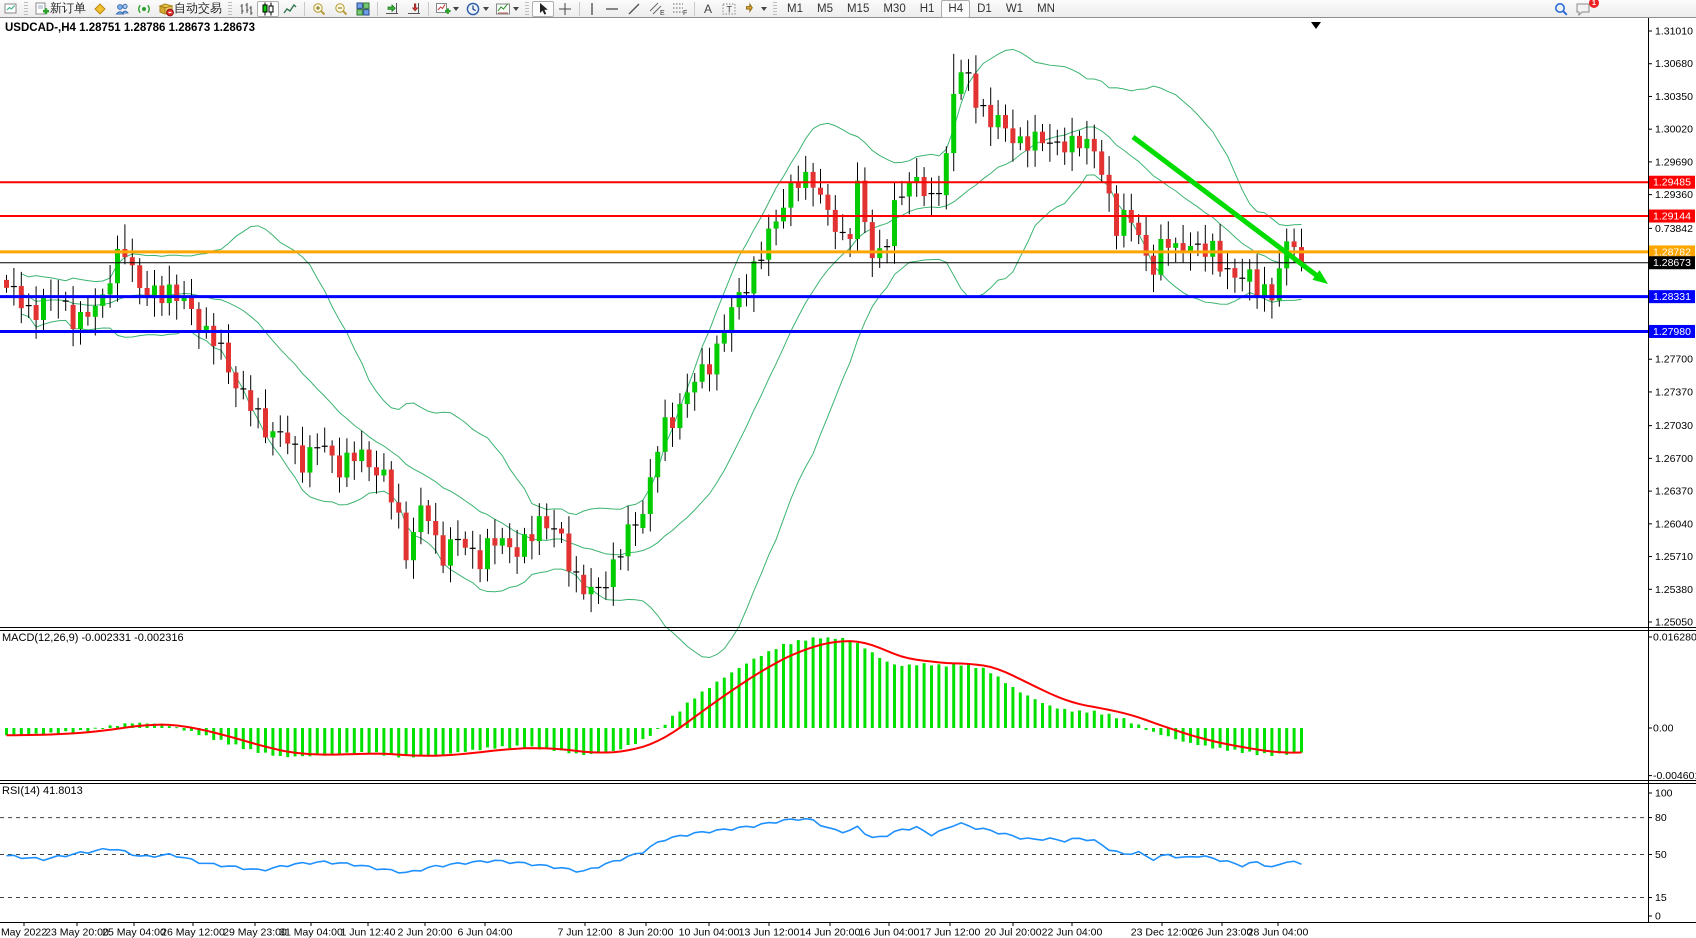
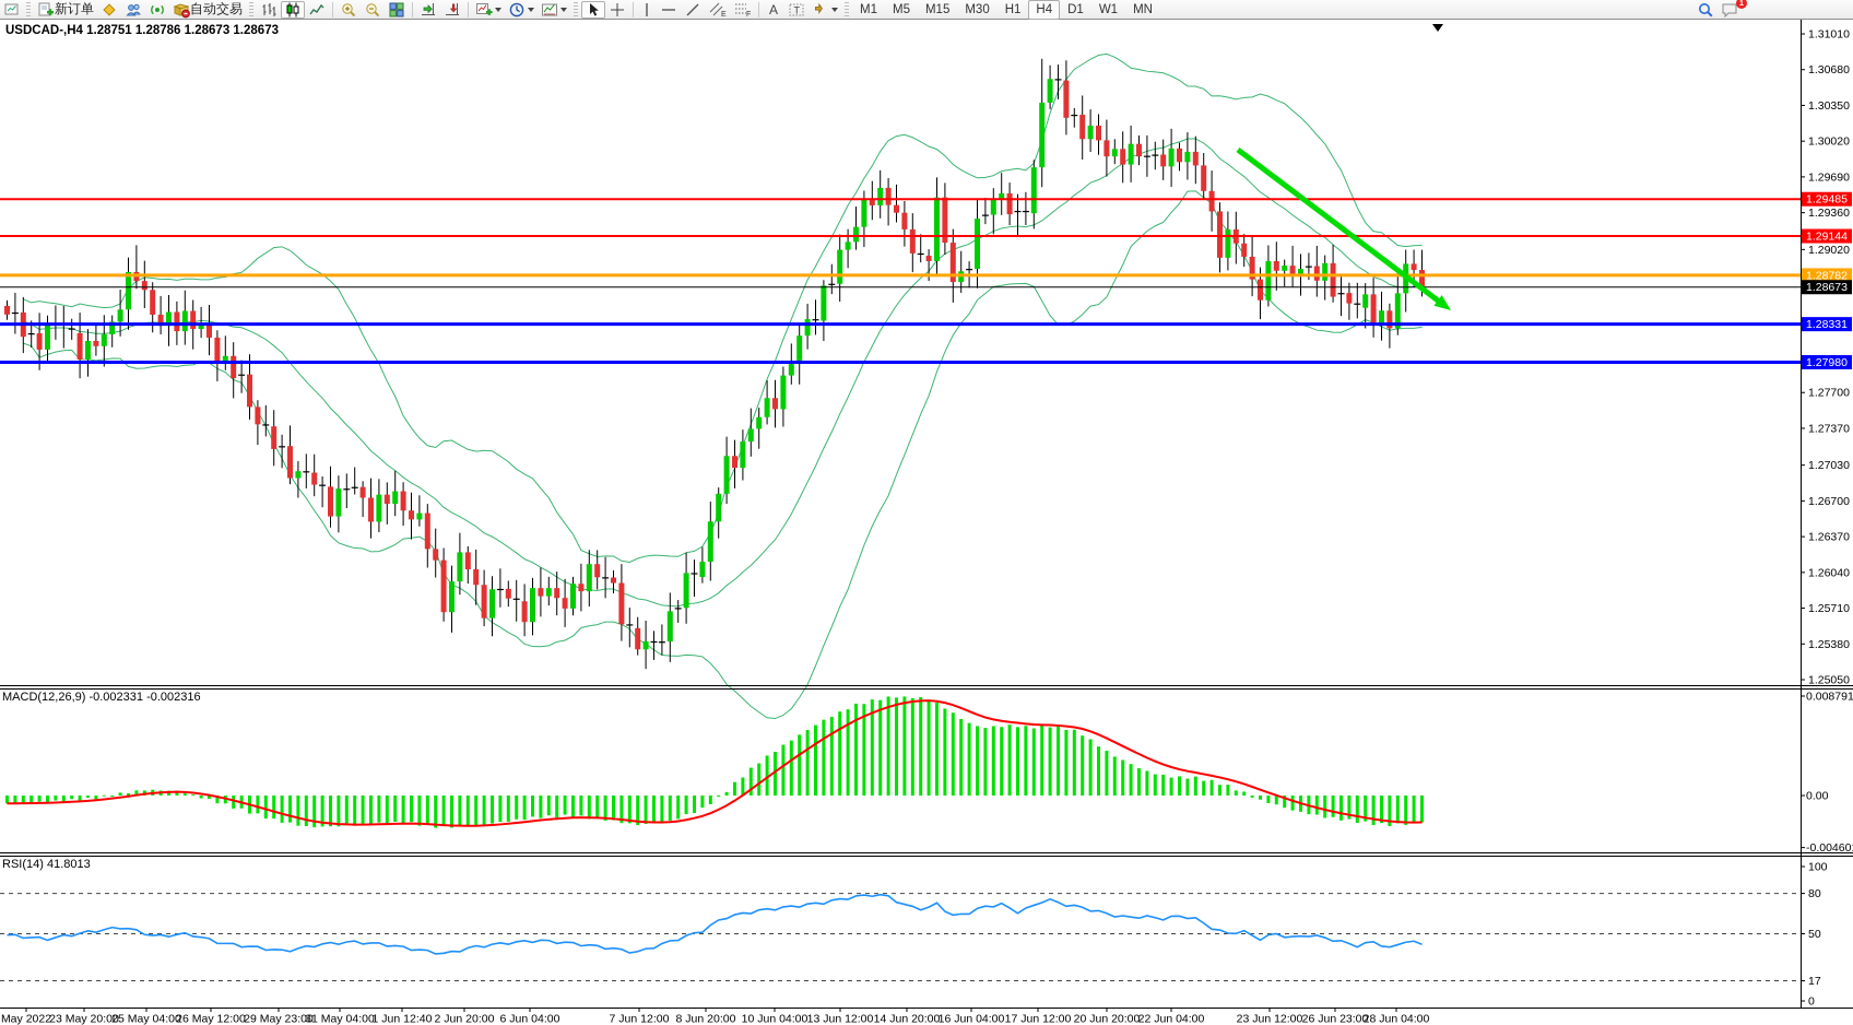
  新订单
  自动交易
  A
  T
  M1
  M5
  M15
  M30
  H1
  H4
  D1
  W1
  MN
  1
  1.31010
  1.30680
  1.30350
  1.30020
  1.29690
  1.29360
- 0.73842
+ 1.29020
  1.27700
  1.27370
  1.27030
  1.26700
  1.26370
  1.26040
  1.25710
  1.25380
  1.25050
  1.29485
  1.29144
  1.28782
  1.28673
  1.28331
  1.27980
- 0.016280
+ 0.008791
  0.00
  -0.00460
  100
  80
  50
- 15
+ 17
  0
  May 2022
  23 May 20:00
  25 May 04:00
  26 May 12:00
  29 May 23:00
  31 May 04:00
  1 Jun 12:40
  2 Jun 20:00
  6 Jun 04:00
  7 Jun 12:00
  8 Jun 20:00
  10 Jun 04:00
  13 Jun 12:00
  14 Jun 20:00
  16 Jun 04:00
  17 Jun 12:00
- 20 Jul 20:00
+ 20 Jun 20:00
  22 Jun 04:00
- 23 Dec 12:00
+ 23 Jun 12:00
  26 Jun 23:00
  28 Jun 04:00
  USDCAD-,H4 1.28751 1.28786 1.28673 1.28673
  MACD(12,26,9) -0.002331 -0.002316
  RSI(14) 41.8013
